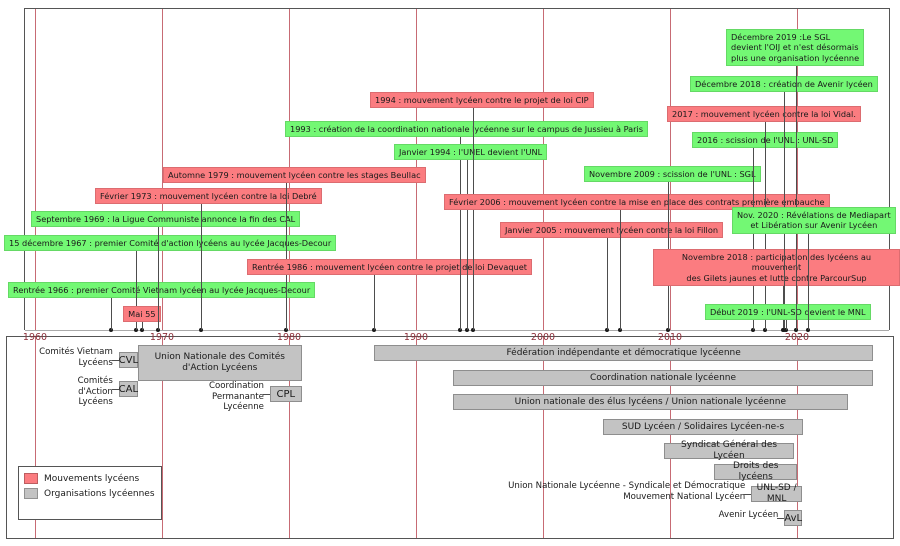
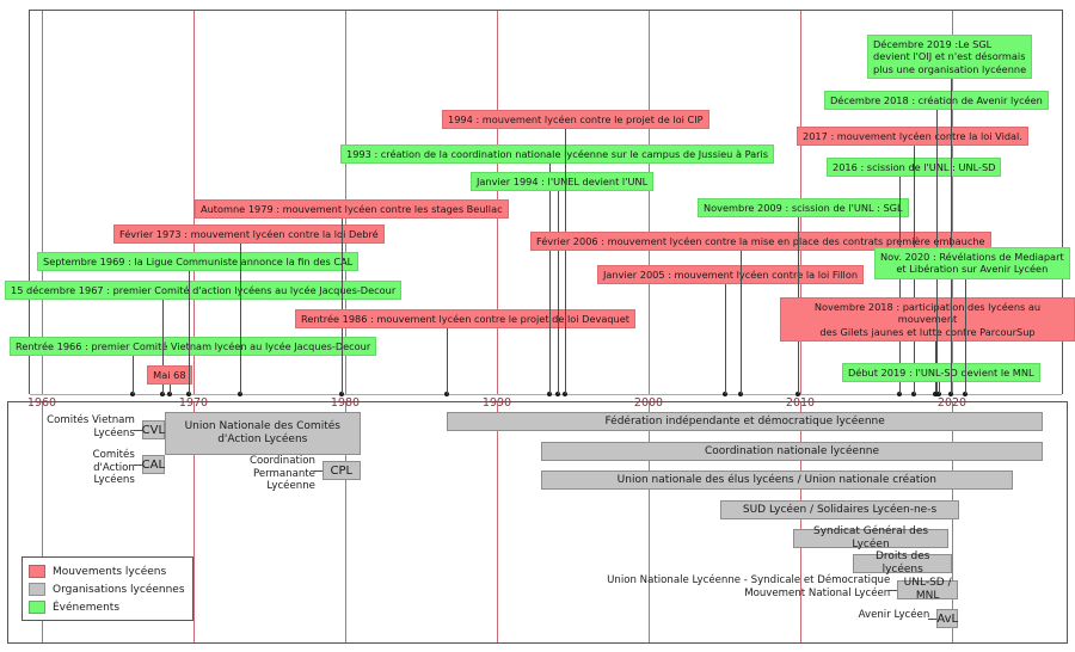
  1960
  1970
  1980
  1990
  2000
  2010
  2020
  Rentrée 1966 : premier Comité Vienam lycéen au lycée Jacques-Decour
  15 décembre 1967 : premier Comité d'action lcéens au lycée Jacqes-Decour
- Mai 55
+ Mai 68
  Septembre 1969 : la Ligue Communiste annonce la fin des CAL
  Février 1973 : mouvement lycéen contre la loi Debré
  Automne 1979 : mouvement lycéen contre les stages Beullac
  Rentrée 1986 : mouvement lycéen contre le projet de loi Devaquet
  1993 : création de la coordination nationaleycéenne sur le campus de Jussieu à Paris
  Janvier 1994 : l'UNEL devient l'UNL
  1994 : mouvement lycéen contre le projet de loi CIP
  Janvier 2005 : mouvement lcéen contre la loi Fillon
  Février 2006 : mouvement lycéen contre la mise en place des contrats prmèremauche
  Novembre 2009 : scission de l'UNL : SG
  2016 : scission de l'UNL : UNL-SD
  2017 : mouvement lycéenontre la loi Vidal.
  Novembre 2018 : particiaton des lycéens au mouveent
  des Gilets jaunes et lutte conre ParcourSup
  Décembre 2018 : création de Avenir lycéen
  Début 2019 : l'UNL-SDevient le MNL
  Décembre 2019 :Le SGL
  devient l'OIJ et n'est désormais
  plus une organisation lycéenne
  Nov. 2020 : Révélations de Mediapart
  et Libération sur Avenir Lycéen
  CVL
  Comités Vietnam
  Lycéens
  Union Nationale des Comités
  d'Action Lycéens
  CAL
  Comités d'Action
  Lycéens
  CPL
  Coordination
  Permanante Lycéenne
  Fédération indépendante et démocratique lycéenne
  Coordination nationale lycéenne
- Union nationale des élus lycéens / Union nationale lycéenne
+ Union nationale des élus lycéens / Union nationale création
  SUD Lycéen / Solidaires Lycéen-ne-s
  Syndicat Général des Lycéen
  Droits des lycéens
  UNL-SD / MNL
  Union Nationale Lycéenne - Syndicale et Démocratique
  Mouvement National Lycéen
  AvL
  Avenir Lycéen
  Mouvements lycéens
  Organisations lycéennes
+ Événements
